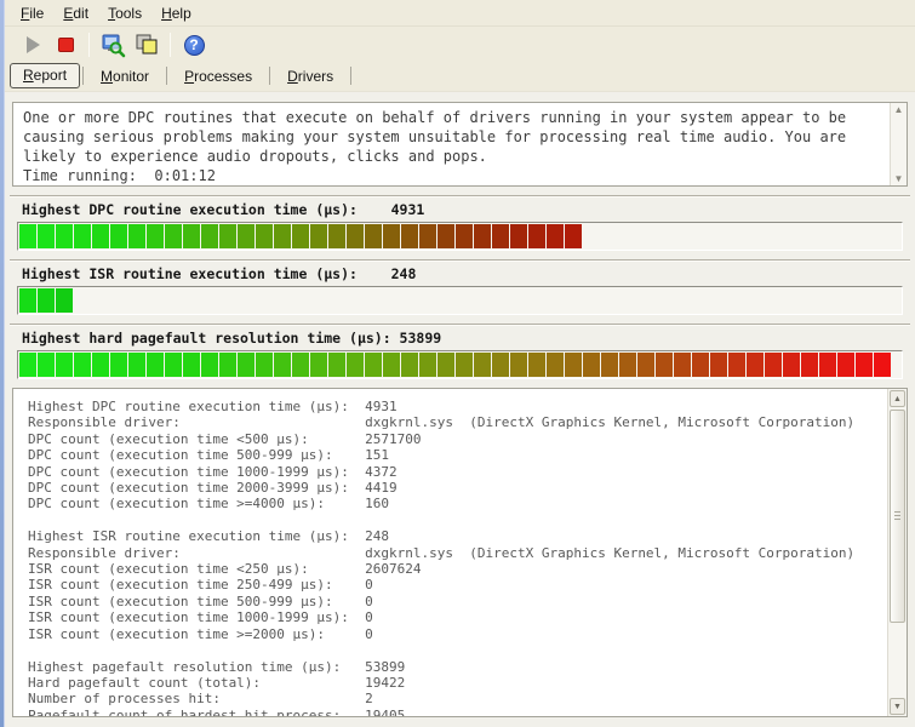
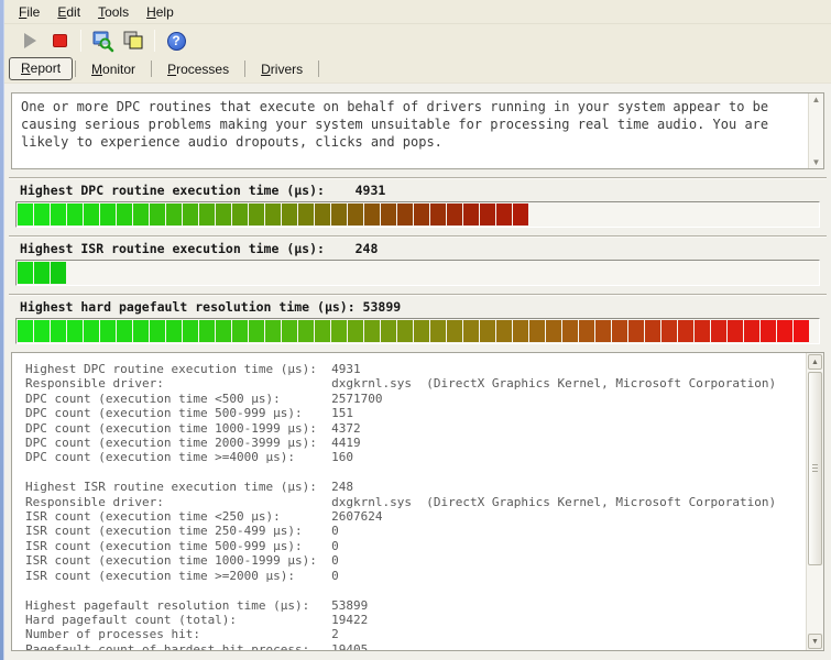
  File
  Edit
  Tools
  Help
  ?
  Report
  Monitor
  Processes
  Drivers
  One or more DPC routines that execute on behalf of drivers running in your system appear to be
  causing serious problems making your system unsuitable for processing real time audio. You are
  likely to experience audio dropouts, clicks and pops.
- Time running: 0:01:12
  ▲
  ▼
  Highest DPC routine execution time (µs): 4931
  Highest ISR routine execution time (µs): 248
  Highest hard pagefault resolution time (µs): 53899
  Highest DPC routine execution time (µs): 4931
  Responsible driver: dxgkrnl.sys (DirectX Graphics Kernel, Microsoft Corporation)
  DPC count (execution time <500 µs): 2571700
  DPC count (execution time 500-999 µs): 151
  DPC count (execution time 1000-1999 µs): 4372
  DPC count (execution time 2000-3999 µs): 4419
  DPC count (execution time >=4000 µs): 160
  Highest ISR routine execution time (µs): 248
  Responsible driver: dxgkrnl.sys (DirectX Graphics Kernel, Microsoft Corporation)
  ISR count (execution time <250 µs): 2607624
  ISR count (execution time 250-499 µs): 0
  ISR count (execution time 500-999 µs): 0
  ISR count (execution time 1000-1999 µs): 0
  ISR count (execution time >=2000 µs): 0
  Highest pagefault resolution time (µs): 53899
  Hard pagefault count (total): 19422
  Number of processes hit: 2
  Pagefault count of hardest hit process: 19405
